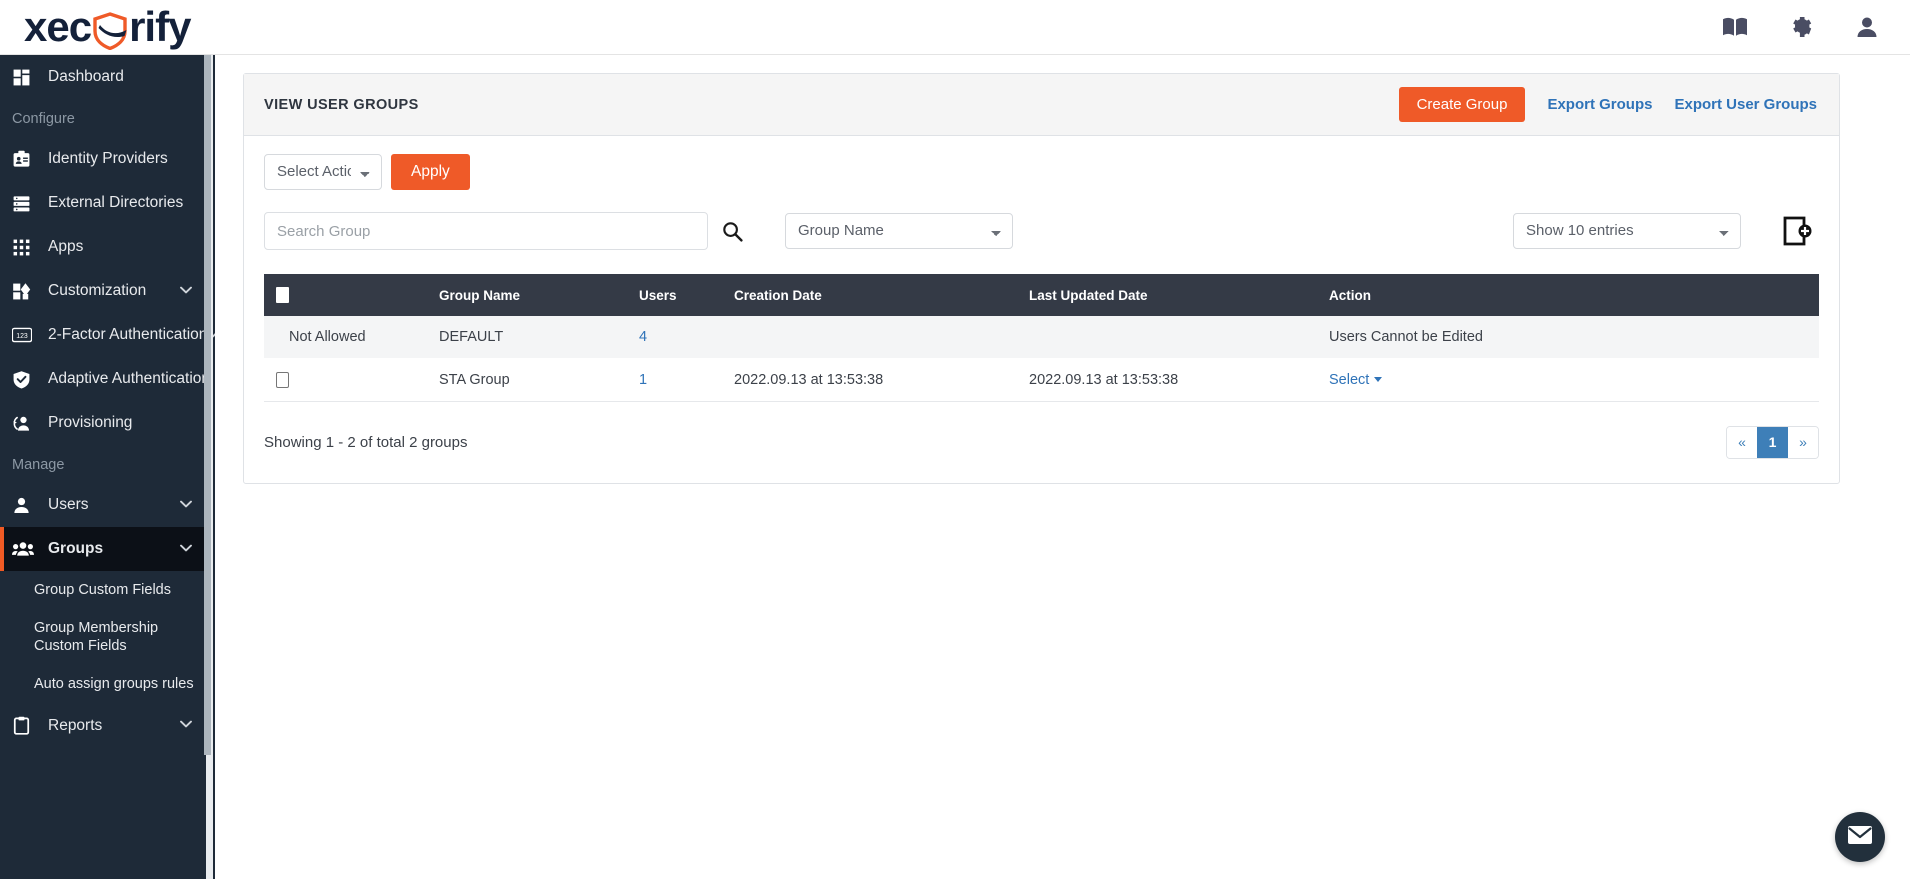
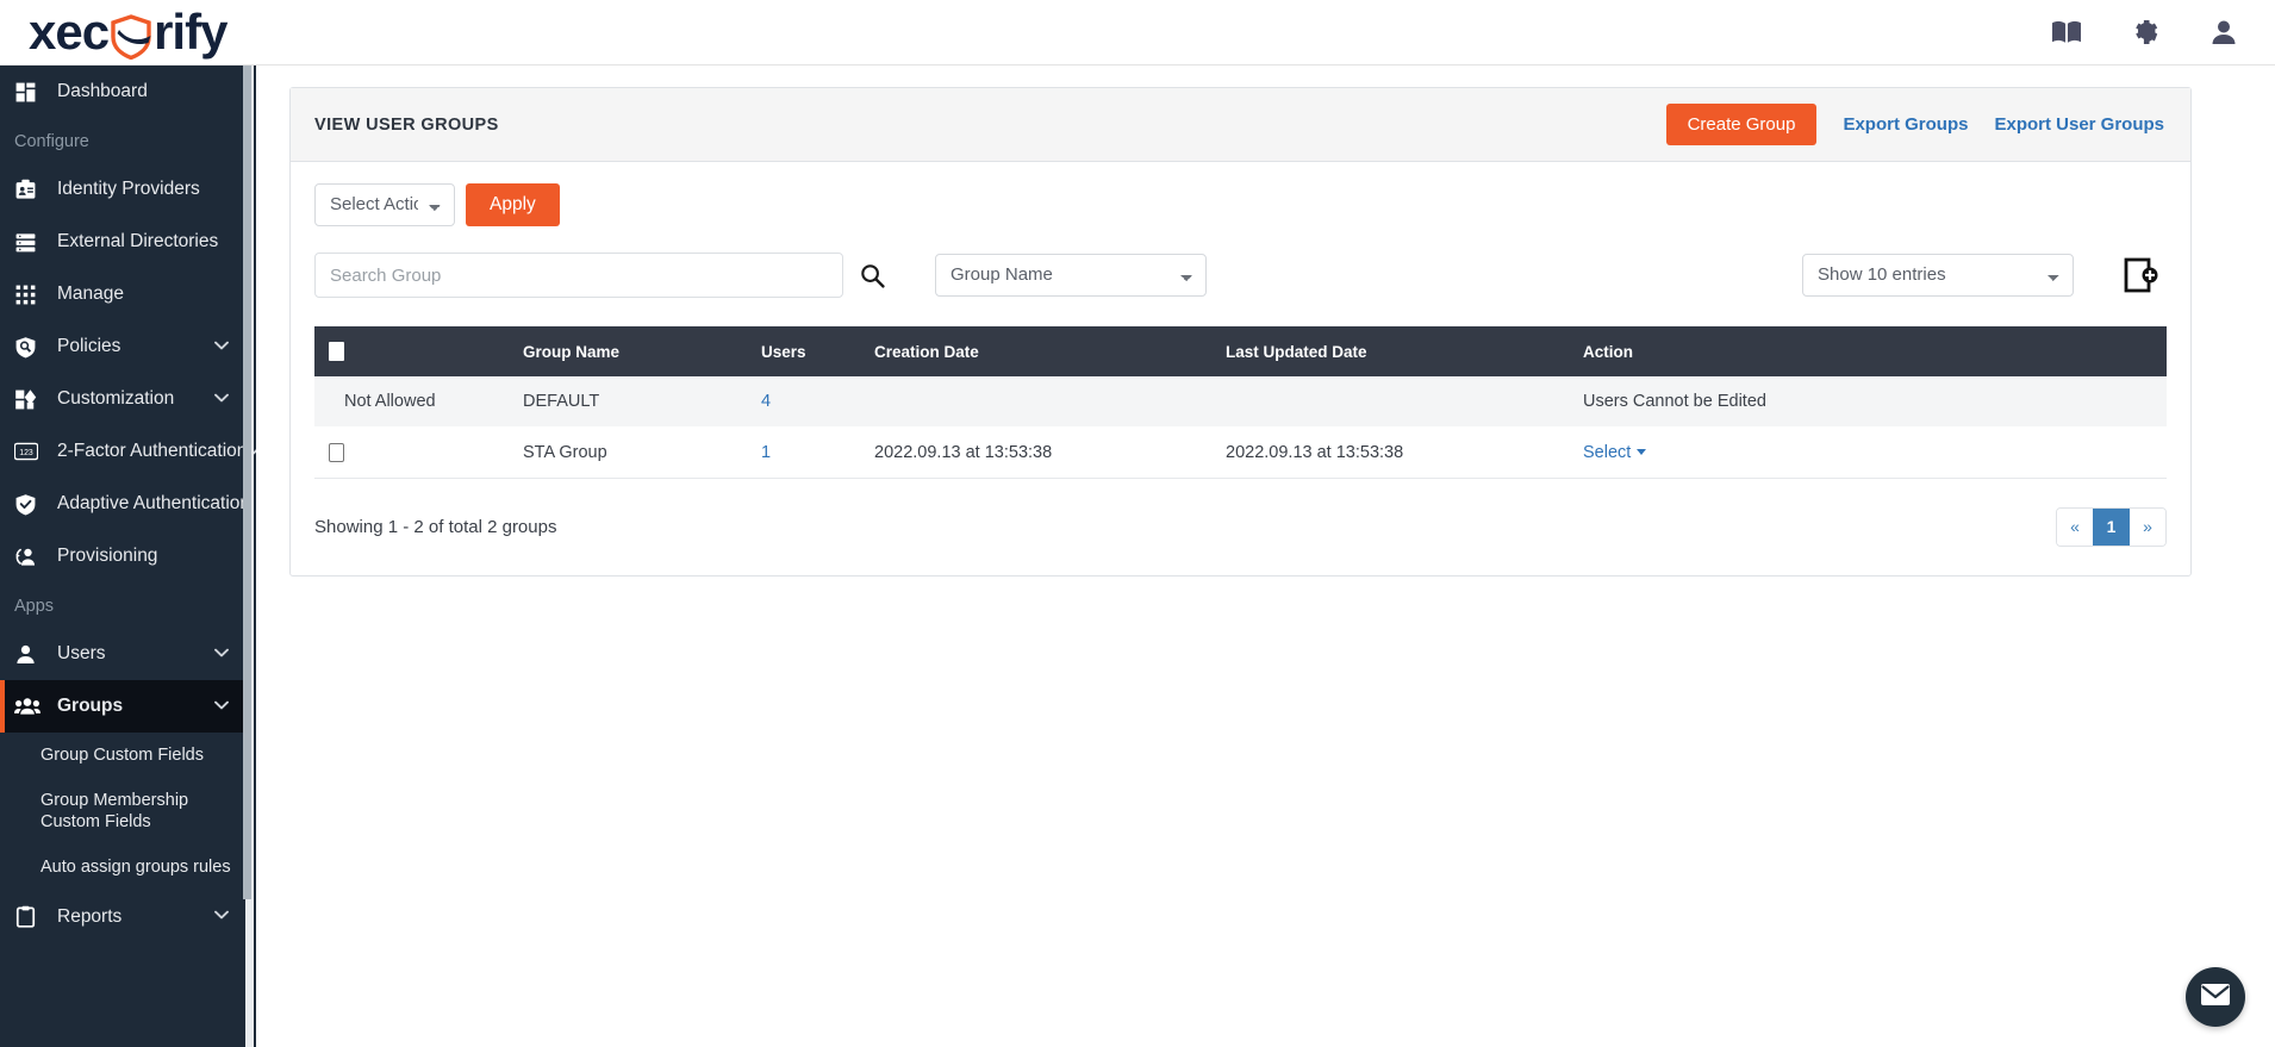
  xec
  rify
  Dashboard
  Configure
  Identity Providers
  External Directories
- Apps
+ Manage
+ Policies
  Customization
  2-Factor Authenticatio
  Adaptive Authenticatio
  Provisioning
- Manage
+ Apps
  Users
  Groups
  Group Custom Fields
  Group Membership Custom Fields
  Auto assign groups rules
  Reports
  VIEW USER GROUPS
  Create Group
  Export Groups
  Export User Groups
  Select Acti
  Apply
  Search Group
  Group Name
  Show 10 entries
  		Group Name	Users	Creation Date	Last Updated Date	Action
  	Not Allowed	DEFAULT	4			Users Cannot be Edited
  		STA Group	1	2022.09.13 at 13:53:38	2022.09.13 at 13:53:38	Select
  Showing 1 - 2 of total 2 groups
  «
  1
  »
